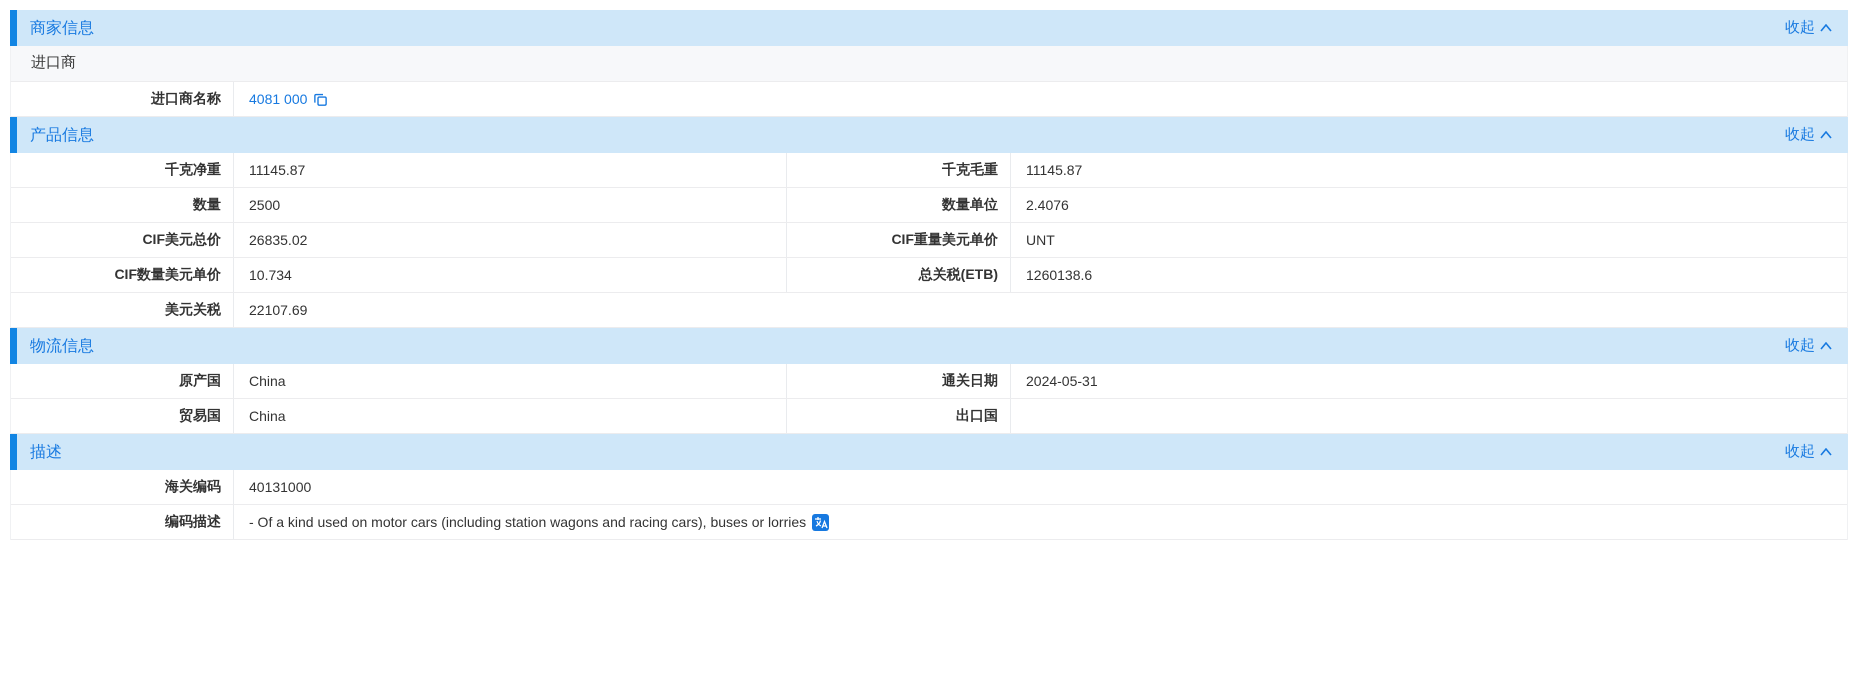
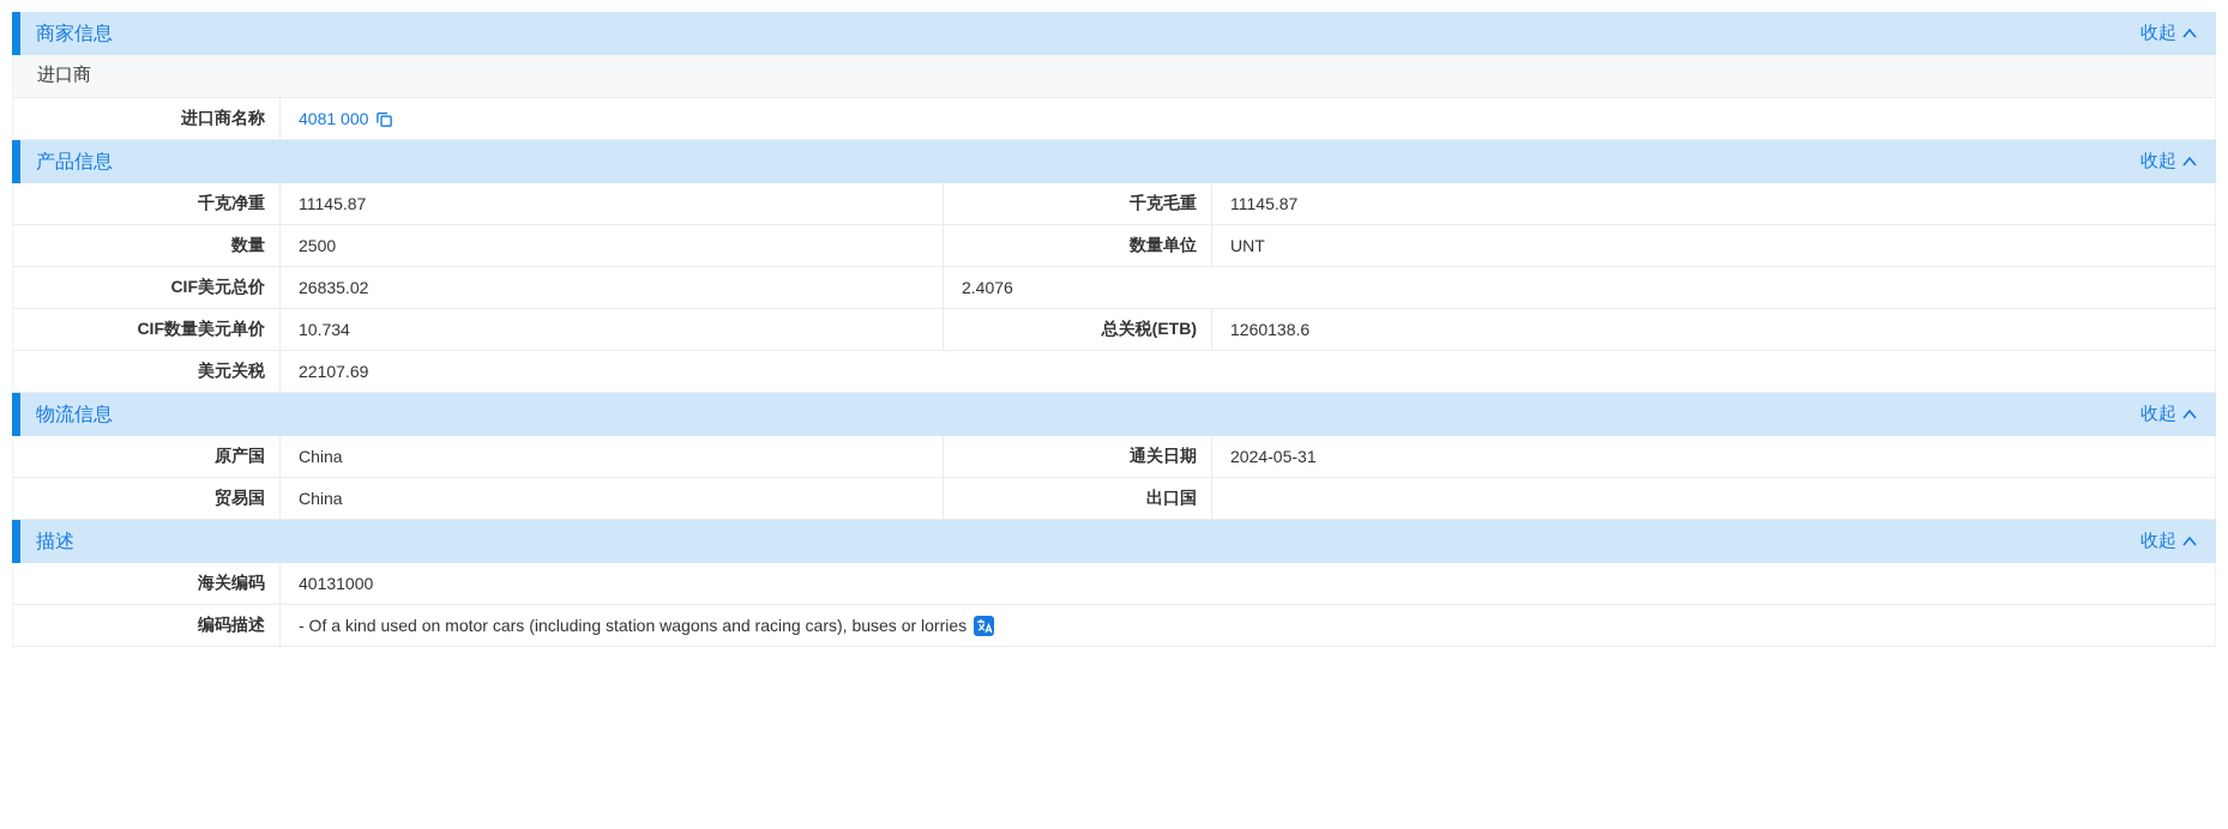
  商家信息
  收起
  进口商
  进口商名称
  4081 000
  产品信息
  收起
  千克净重
  11145.87
  千克毛重
  11145.87
  数量
  2500
  数量单位
- 2.4076
+ UNT
  CIF美元总价
  26835.02
- CIF重量美元单价
- UNT
+ 2.4076
  CIF数量美元单价
  10.734
  总关税(ETB)
  1260138.6
  美元关税
  22107.69
  物流信息
  收起
  原产国
  China
  通关日期
  2024-05-31
  贸易国
  China
  出口国
  描述
  收起
  海关编码
  40131000
  编码描述
  - Of a kind used on motor cars (including station wagons and racing cars), buses or lorries
